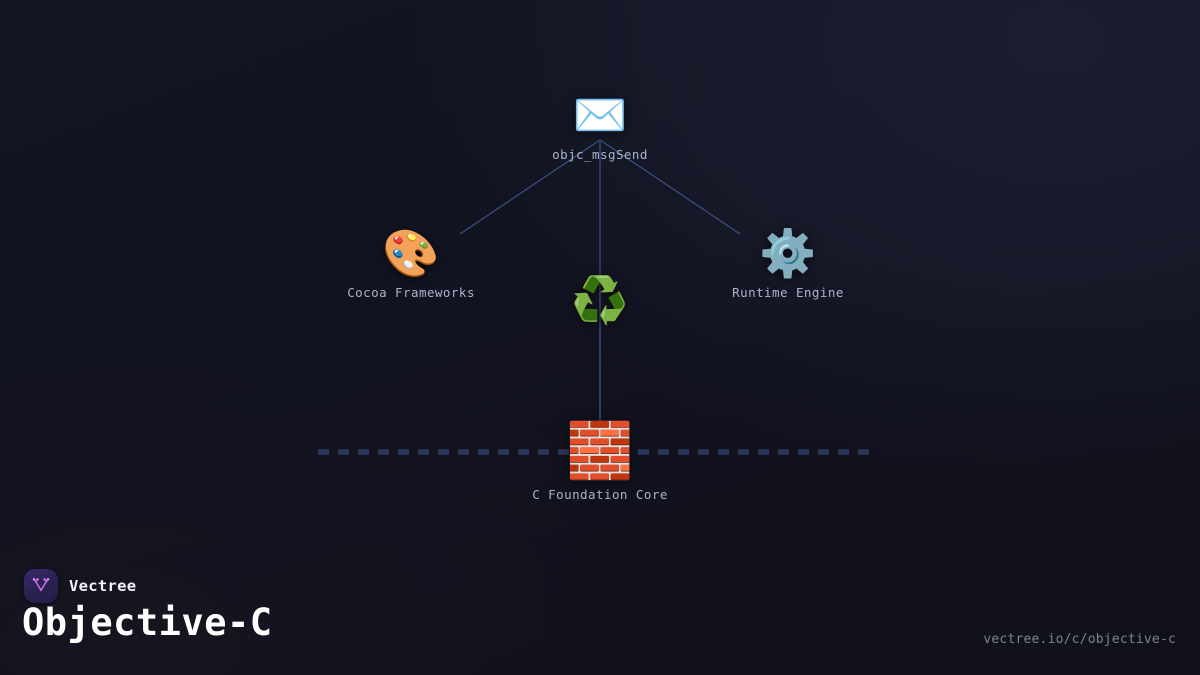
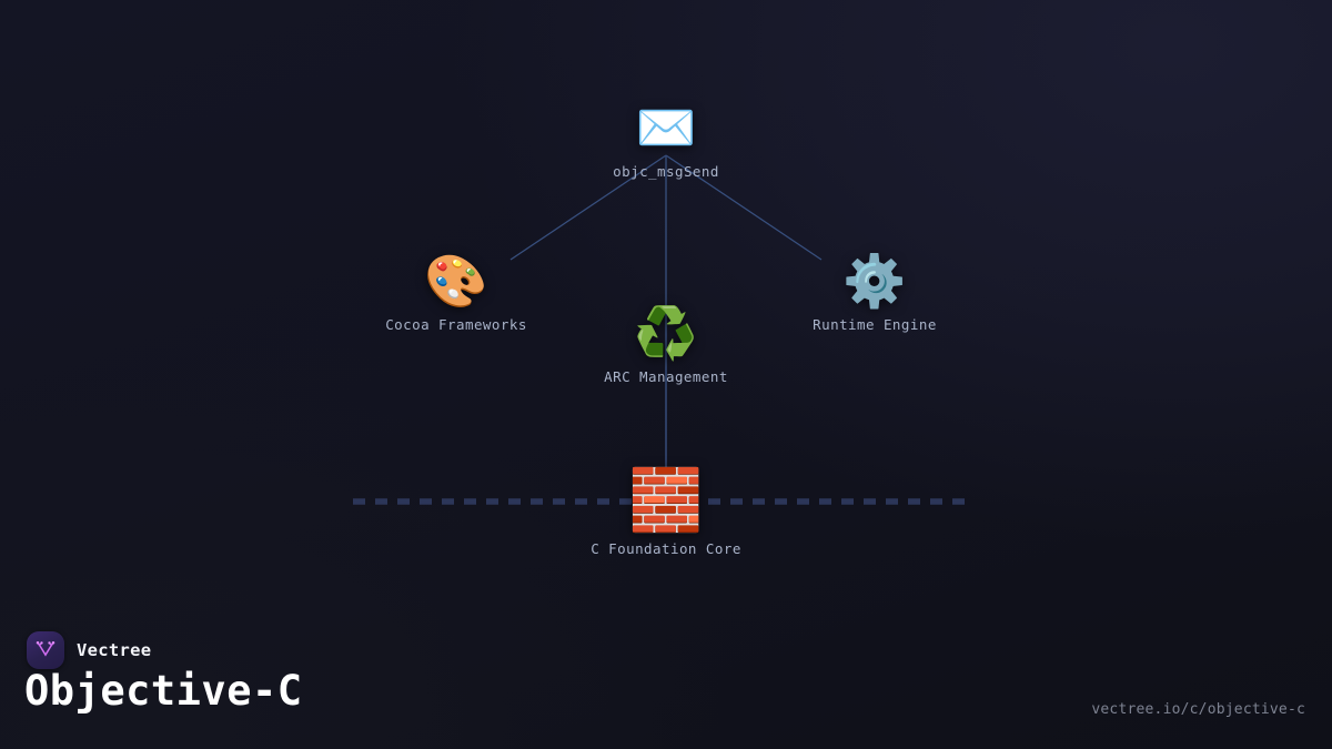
  ✉️
  objc_msgSend
  🎨
  Cocoa Frameworks
  ♻️
+ ARC Management
  ⚙️
  Runtime Engine
  🧱
  C Foundation Core
  Vectree
  Objective-C
  vectree.io/c/objective-c
